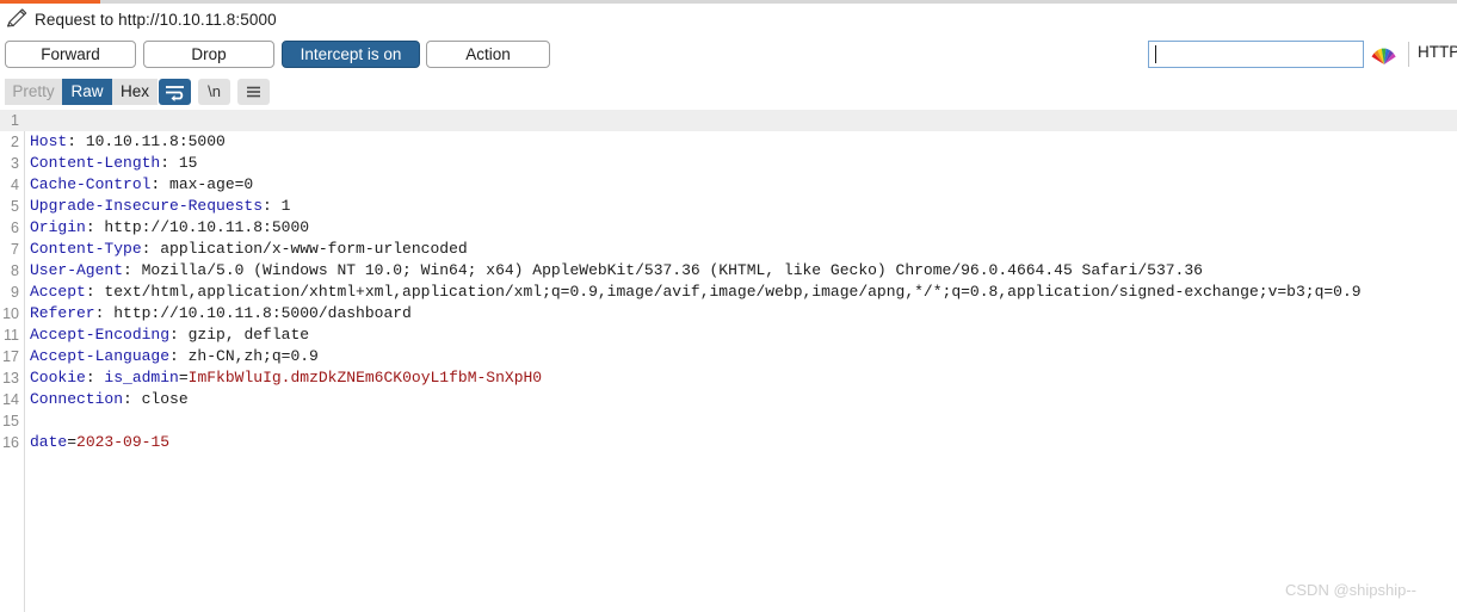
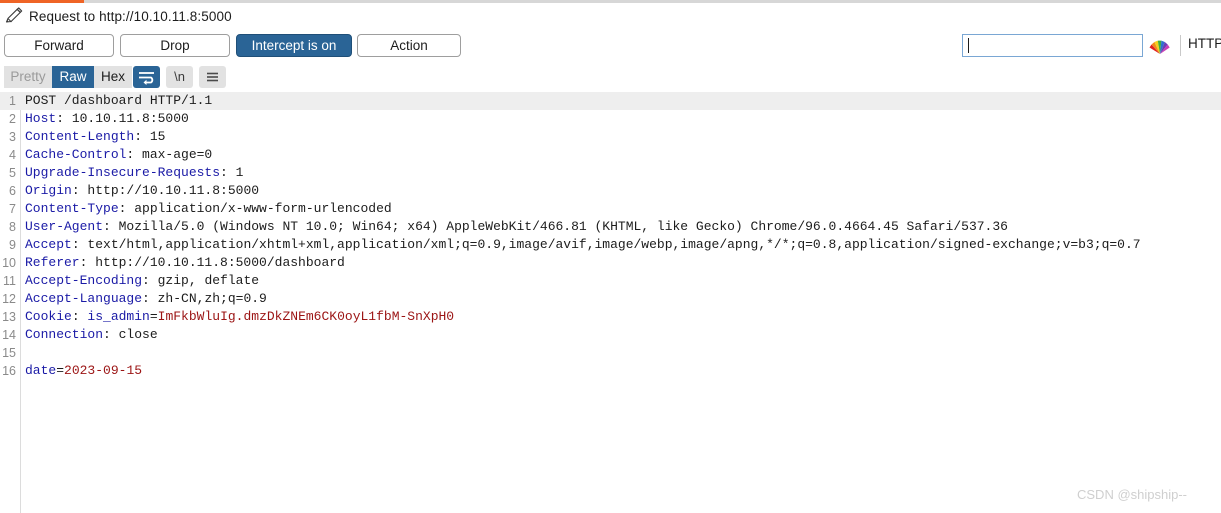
  Request to http://10.10.11.8:5000
  Forward
  Drop
  Intercept is on
  Action
  HTTP
  Pretty
  Raw
  Hex
  \n
  1
+ POST /dashboard HTTP/1.1
  2
  Host: 10.10.11.8:5000
  3
  Content-Length: 15
  4
  Cache-Control: max-age=0
  5
  Upgrade-Insecure-Requests: 1
  6
  Origin: http://10.10.11.8:5000
  7
  Content-Type: application/x-www-form-urlencoded
  8
- User-Agent: Mozilla/5.0 (Windows NT 10.0; Win64; x64) AppleWebKit/537.36 (KHTML, like Gecko) Chrome/96.0.4664.45 Safari/537.36
+ User-Agent: Mozilla/5.0 (Windows NT 10.0; Win64; x64) AppleWebKit/466.81 (KHTML, like Gecko) Chrome/96.0.4664.45 Safari/537.36
  9
- Accept: text/html,application/xhtml+xml,application/xml;q=0.9,image/avif,image/webp,image/apng,*/*;q=0.8,application/signed-exchange;v=b3;q=0.9
+ Accept: text/html,application/xhtml+xml,application/xml;q=0.9,image/avif,image/webp,image/apng,*/*;q=0.8,application/signed-exchange;v=b3;q=0.7
  10
  Referer: http://10.10.11.8:5000/dashboard
  11
  Accept-Encoding: gzip, deflate
- 17
+ 12
  Accept-Language: zh-CN,zh;q=0.9
  13
  Cookie: is_admin=ImFkbWluIg.dmzDkZNEm6CK0oyL1fbM-SnXpH0
  14
  Connection: close
  15
  16
  date=2023-09-15
  CSDN @shipship--
